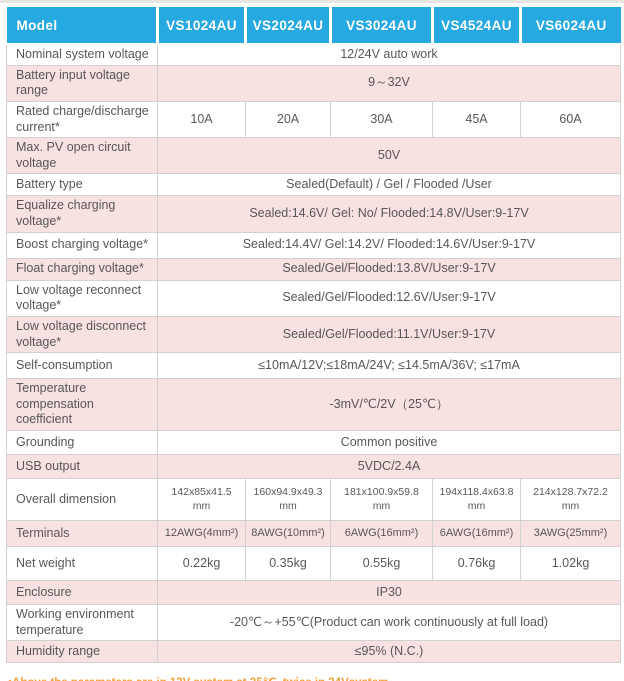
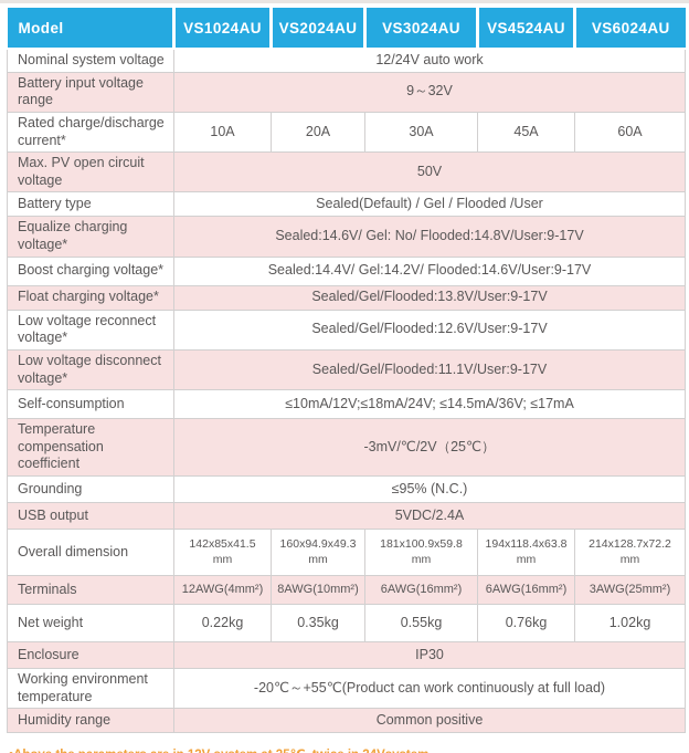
  Model	VS1024AU	VS2024AU	VS3024AU	VS4524AU	VS6024AU
  Nominal system voltage	12/24V auto work
  Battery input voltage range	9～32V
  Rated charge/discharge current*	10A	20A	30A	45A	60A
  Max. PV open circuit voltage	50V
  Battery type	Sealed(Default) / Gel / Flooded /User
  Equalize charging voltage*	Sealed:14.6V/ Gel: No/ Flooded:14.8V/User:9-17V
  Boost charging voltage*	Sealed:14.4V/ Gel:14.2V/ Flooded:14.6V/User:9-17V
  Float charging voltage*	Sealed/Gel/Flooded:13.8V/User:9-17V
  Low voltage reconnect voltage*	Sealed/Gel/Flooded:12.6V/User:9-17V
  Low voltage disconnect voltage*	Sealed/Gel/Flooded:11.1V/User:9-17V
  Self-consumption	≤10mA/12V;≤18mA/24V; ≤14.5mA/36V; ≤17mA
  Temperature compensation coefficient	-3mV/℃/2V（25℃）
- Grounding	Common positive
+ Grounding	≤95% (N.C.)
  USB output	5VDC/2.4A
  Overall dimension	142x85x41.5 mm	160x94.9x49.3 mm	181x100.9x59.8 mm	194x118.4x63.8 mm	214x128.7x72.2 mm
  Terminals	12AWG(4mm²)	8AWG(10mm²)	6AWG(16mm²)	6AWG(16mm²)	3AWG(25mm²)
  Net weight	0.22kg	0.35kg	0.55kg	0.76kg	1.02kg
  Enclosure	IP30
  Working environment temperature	-20℃～+55℃(Product can work continuously at full load)
- Humidity range	≤95% (N.C.)
+ Humidity range	Common positive
